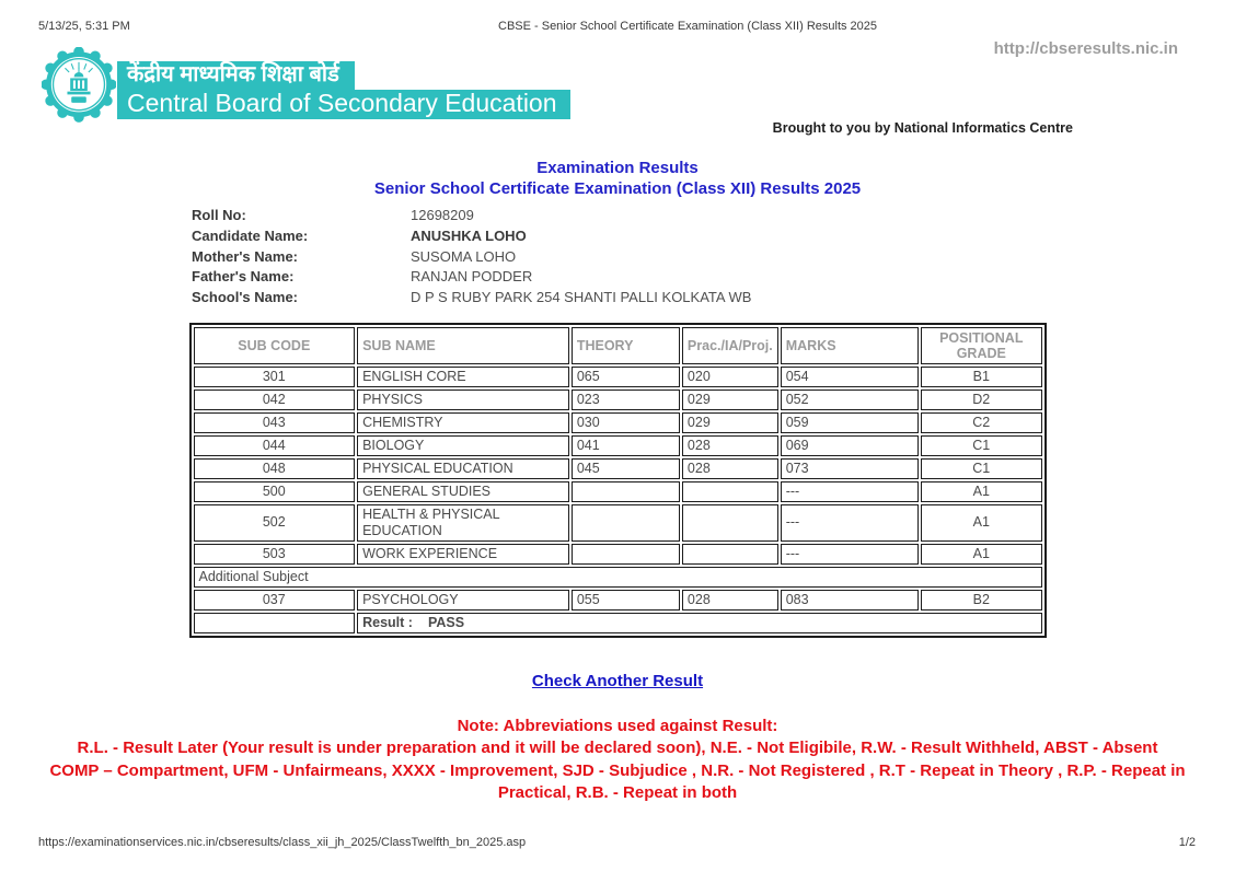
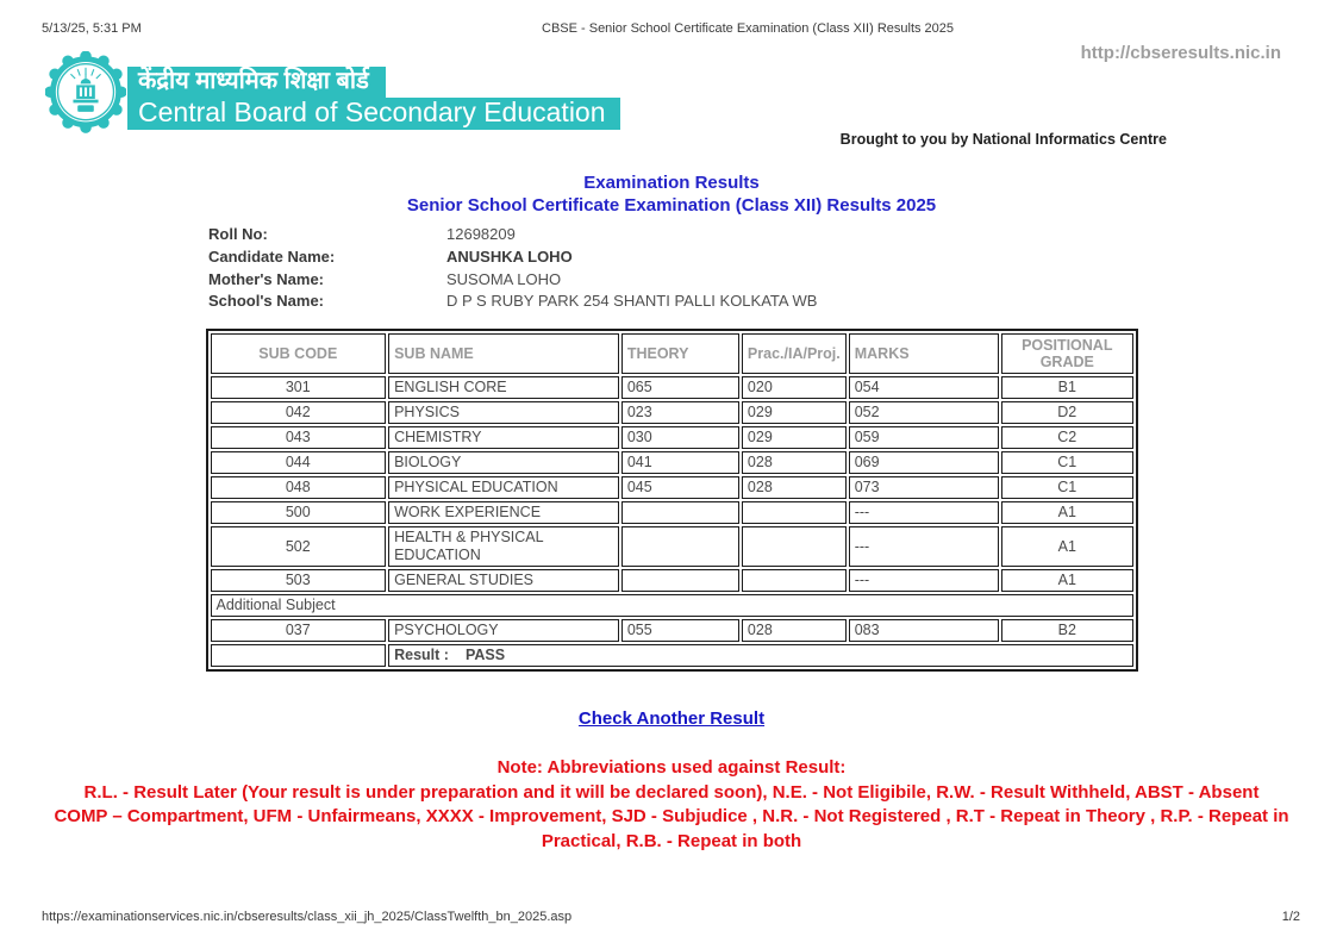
  5/13/25, 5:31 PM
  CBSE - Senior School Certificate Examination (Class XII) Results 2025
  केंद्रीय माध्यमिक शिक्षा बोर्ड
  Central Board of Secondary Education
  http://cbseresults.nic.in
  Brought to you by National Informatics Centre
  Examination Results
  Senior School Certificate Examination (Class XII) Results 2025
  Roll No:
  12698209
  Candidate Name:
  ANUSHKA LOHO
  Mother's Name:
  SUSOMA LOHO
- Father's Name:
- RANJAN PODDER
  School's Name:
  D P S RUBY PARK 254 SHANTI PALLI KOLKATA WB
  SUB CODE	SUB NAME	THEORY	Prac./IA/Proj.	MARKS	POSITIONAL GRADE
  301	ENGLISH CORE	065	020	054	B1
  042	PHYSICS	023	029	052	D2
  043	CHEMISTRY	030	029	059	C2
  044	BIOLOGY	041	028	069	C1
  048	PHYSICAL EDUCATION	045	028	073	C1
- 500	GENERAL STUDIES			---	A1
+ 500	WORK EXPERIENCE			---	A1
  502	HEALTH & PHYSICAL EDUCATION			---	A1
- 503	WORK EXPERIENCE			---	A1
+ 503	GENERAL STUDIES			---	A1
  Additional Subject
  037	PSYCHOLOGY	055	028	083	B2
  	Result : PASS
  Check Another Result
  Note: Abbreviations used against Result:
  R.L. - Result Later (Your result is under preparation and it will be declared soon), N.E. - Not Eligibile, R.W. - Result Withheld, ABST - Absent
  COMP – Compartment, UFM - Unfairmeans, XXXX - Improvement, SJD - Subjudice , N.R. - Not Registered , R.T - Repeat in Theory , R.P. - Repeat in Practical, R.B. - Repeat in both
  https://examinationservices.nic.in/cbseresults/class_xii_jh_2025/ClassTwelfth_bn_2025.asp
  1/2
